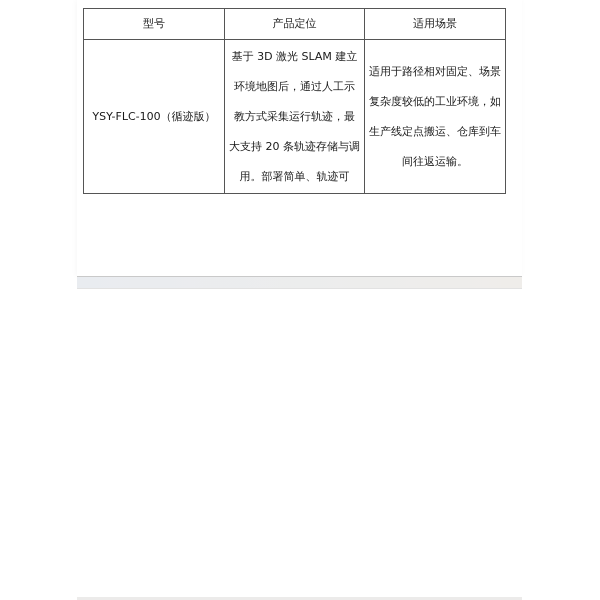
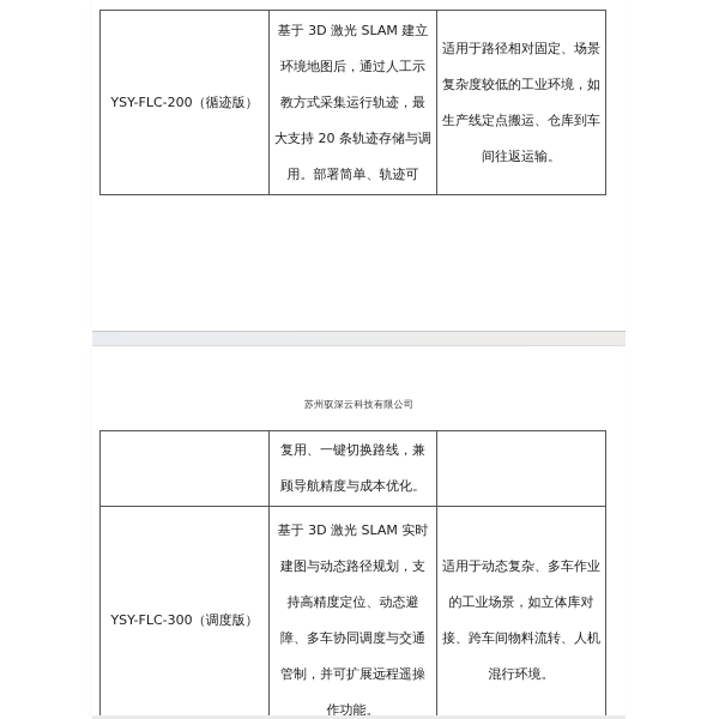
- 型号	产品定位	适用场景
- YSY-FLC-100（循迹版）	基于 3D 激光 SLAM 建立环境地图后，通过人工示教方式采集运行轨迹，最大支持 20 条轨迹存储与调用。部署简单、轨迹可	适用于路径相对固定、场景复杂度较低的工业环境，如生产线定点搬运、仓库到车间往返运输。
+ YSY-FLC-200（循迹版）	基于 3D 激光 SLAM 建立环境地图后，通过人工示教方式采集运行轨迹，最大支持 20 条轨迹存储与调用。部署简单、轨迹可	适用于路径相对固定、场景复杂度较低的工业环境，如生产线定点搬运、仓库到车间往返运输。
+ 苏州驭深云科技有限公司
+ 	复用、一键切换路线，兼顾导航精度与成本优化。
+ YSY-FLC-300（调度版）	基于 3D 激光 SLAM 实时建图与动态路径规划，支持高精度定位、动态避障、多车协同调度与交通管制，并可扩展远程遥操作功能。	适用于动态复杂、多车作业的工业场景，如立体库对接、跨车间物料流转、人机混行环境。
